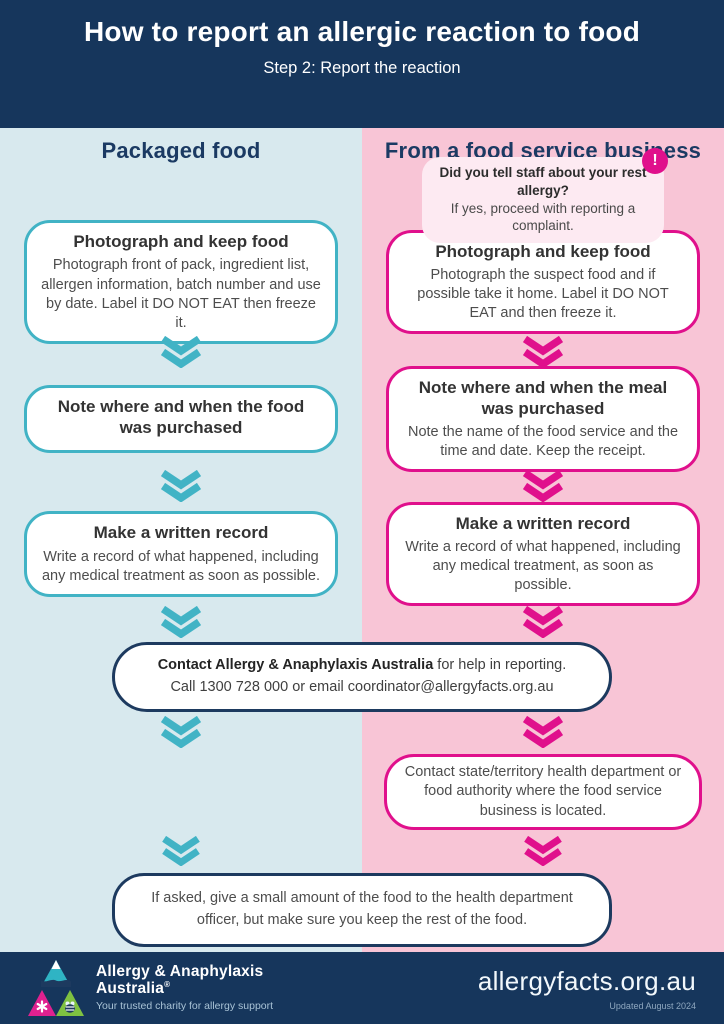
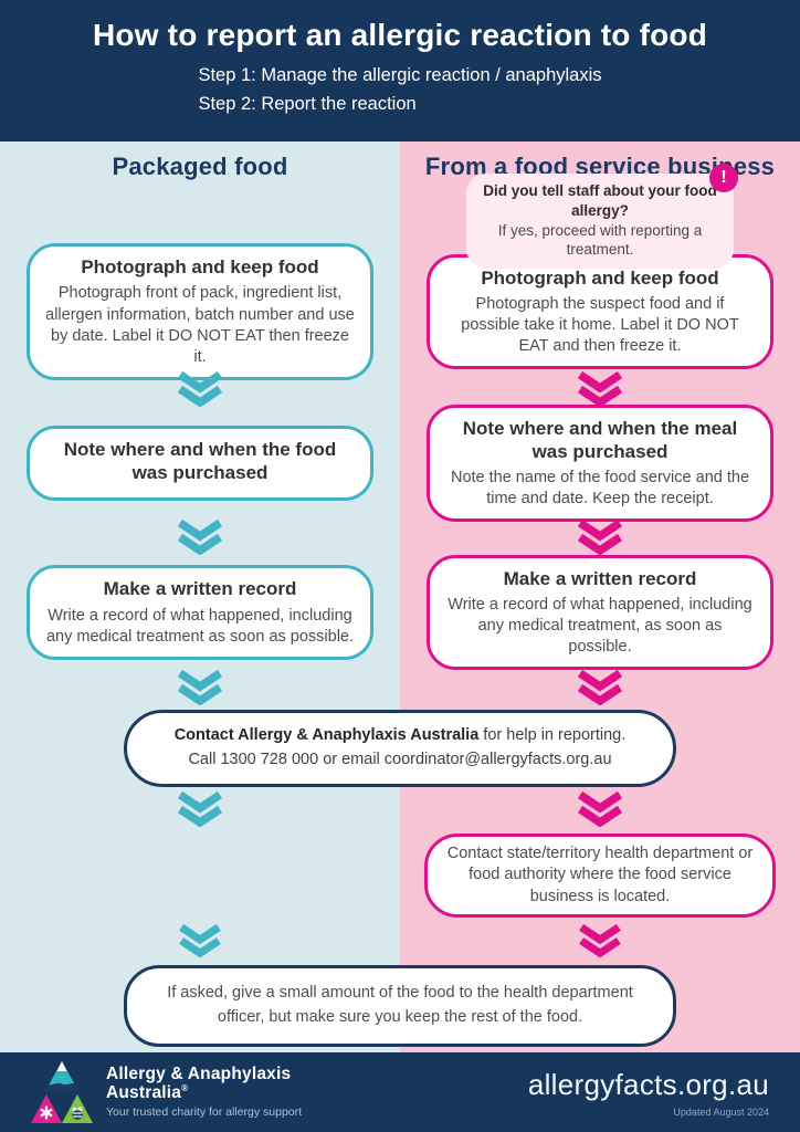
  How to report an allergic reaction to food
+ Step 1: Manage the allergic reaction / anaphylaxis
  Step 2: Report the reaction
  Packaged food
  From a food service busess
- Did you tell staff about your rest allergy?
+ Did you tell staff about your food allergy?
- If yes, proceed with reporting a complaint.
+ If yes, proceed with reporting a treatment.
  !
  Photograph and keep food
  Photograph front of pack, ingredient list, allergen information, batch number and use by date. Label it DO NOT EAT then freeze it.
  Photograph and keep food
  Photograph the suspect food and if possible take it home. Label it DO NOT EAT and then freeze it.
  Note where and when the food was purchased
  Note where and when the meal was purchased
  Note the name of the food service and the time and date. Keep the receipt.
  Make a written record
  Write a record of what happened, including any medical treatment as soon as possible.
  Make a written record
  Write a record of what happened, including any medical treatment, as soon as possible.
  Contact Allergy & Anaphylaxis Australia for help in reporting.
  Call 1300 728 000 or email coordinator@allergyfacts.org.au
  Contact state/territory health department or food authority where the food service business is located.
  If asked, give a small amount of the food to the health department officer, but make sure you keep the rest of the food.
  Allergy & Anaphylaxis
  Australia®
  Your trusted charity for allergy support
  allergyfacts.org.au
  Updated August 2024
